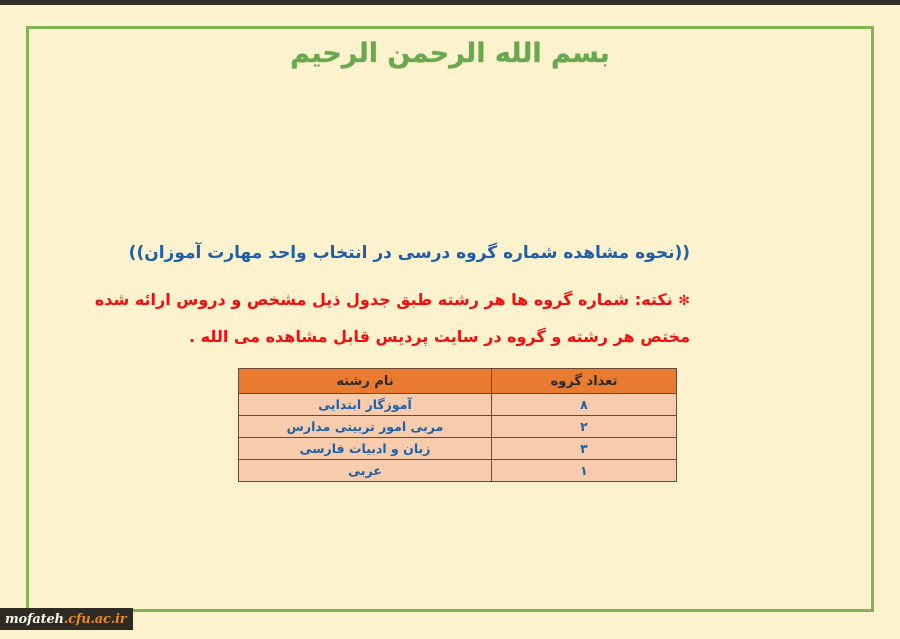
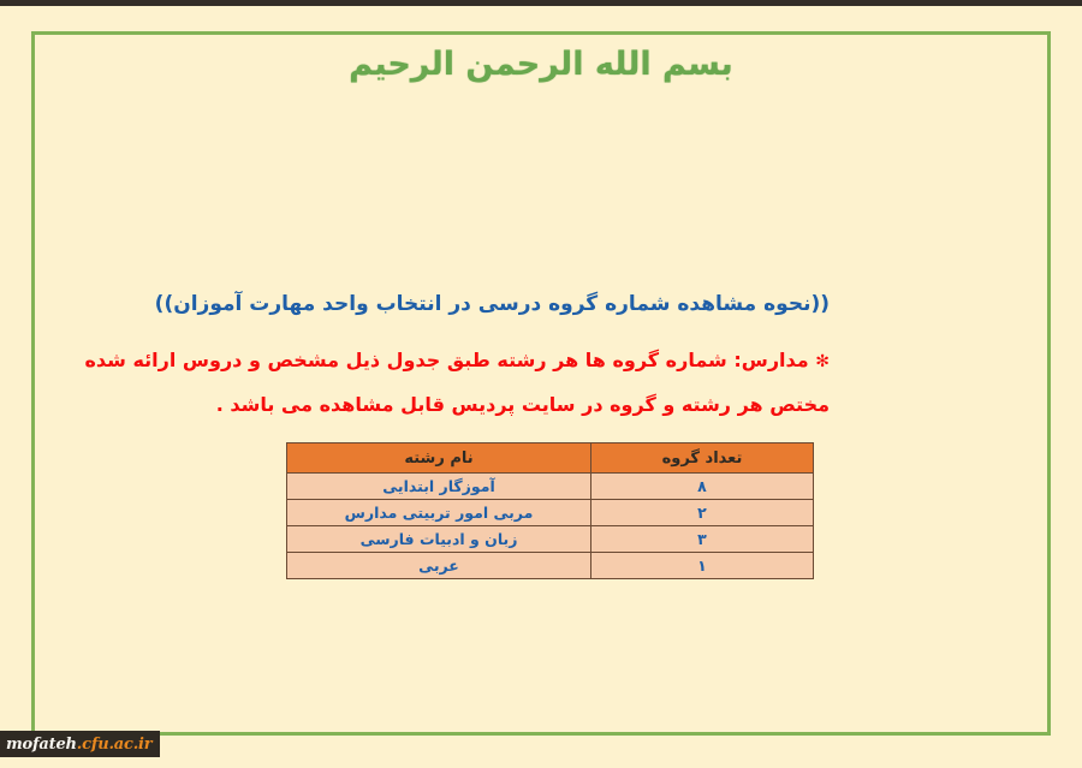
  بسم الله الرحمن الرحیم
  ((نحوه مشاهده شماره گروه درسی در انتخاب واحد مهارت آموزان))
- ✻ نکته: شماره گروه ها هر رشته طبق جدول ذیل مشخص و دروس ارائه شده
+ ✻ مدارس: شماره گروه ها هر رشته طبق جدول ذیل مشخص و دروس ارائه شده
- مختص هر رشته و گروه در سایت پردیس قابل مشاهده می الله .
+ مختص هر رشته و گروه در سایت پردیس قابل مشاهده می باشد .
  تعداد گروه	نام رشته
  ۸	آموزگار ابتدایی
  ۲	مربی امور تربیتی مدارس
  ۳	زبان و ادبیات فارسی
  ۱	عربی
  mofateh
  .cfu.ac.ir
